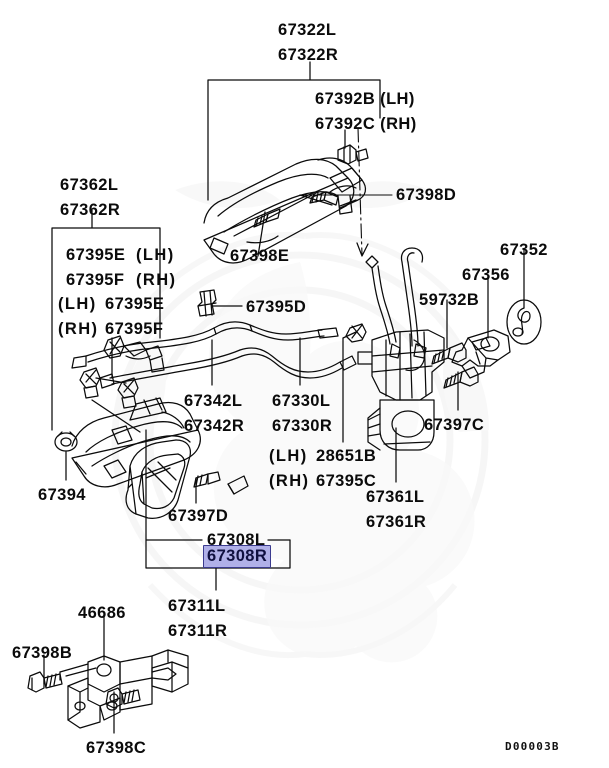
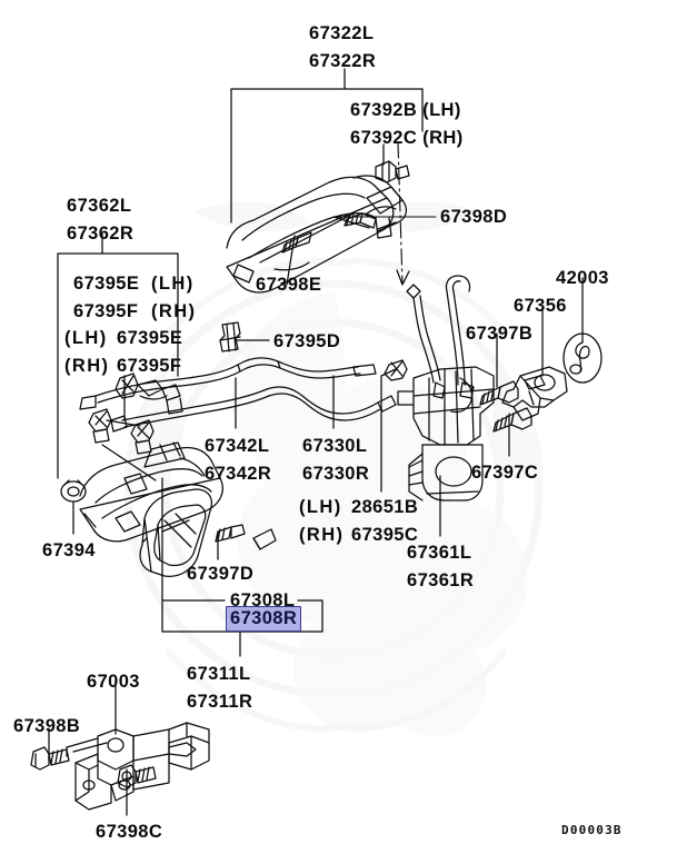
  67322L
  67322R
  67392B (LH)
  67392C (RH)
  67398D
  67398E
  67362L
  67362R
  67395E
  (LH)
  67395F
  (RH)
  (LH)
  67395E
  (RH)
  67395F
  67395D
- 67352
+ 42003
  67356
- 59732B
+ 67397B
  67397C
  67342L
  67342R
  67330L
  67330R
  (LH)
  28651B
  (RH)
  67395C
  67361L
  67361R
  67394
  67397D
  67308L
  67308R
  67311L
  67311R
- 46686
+ 67003
  67398B
  67398C
  D00003B
